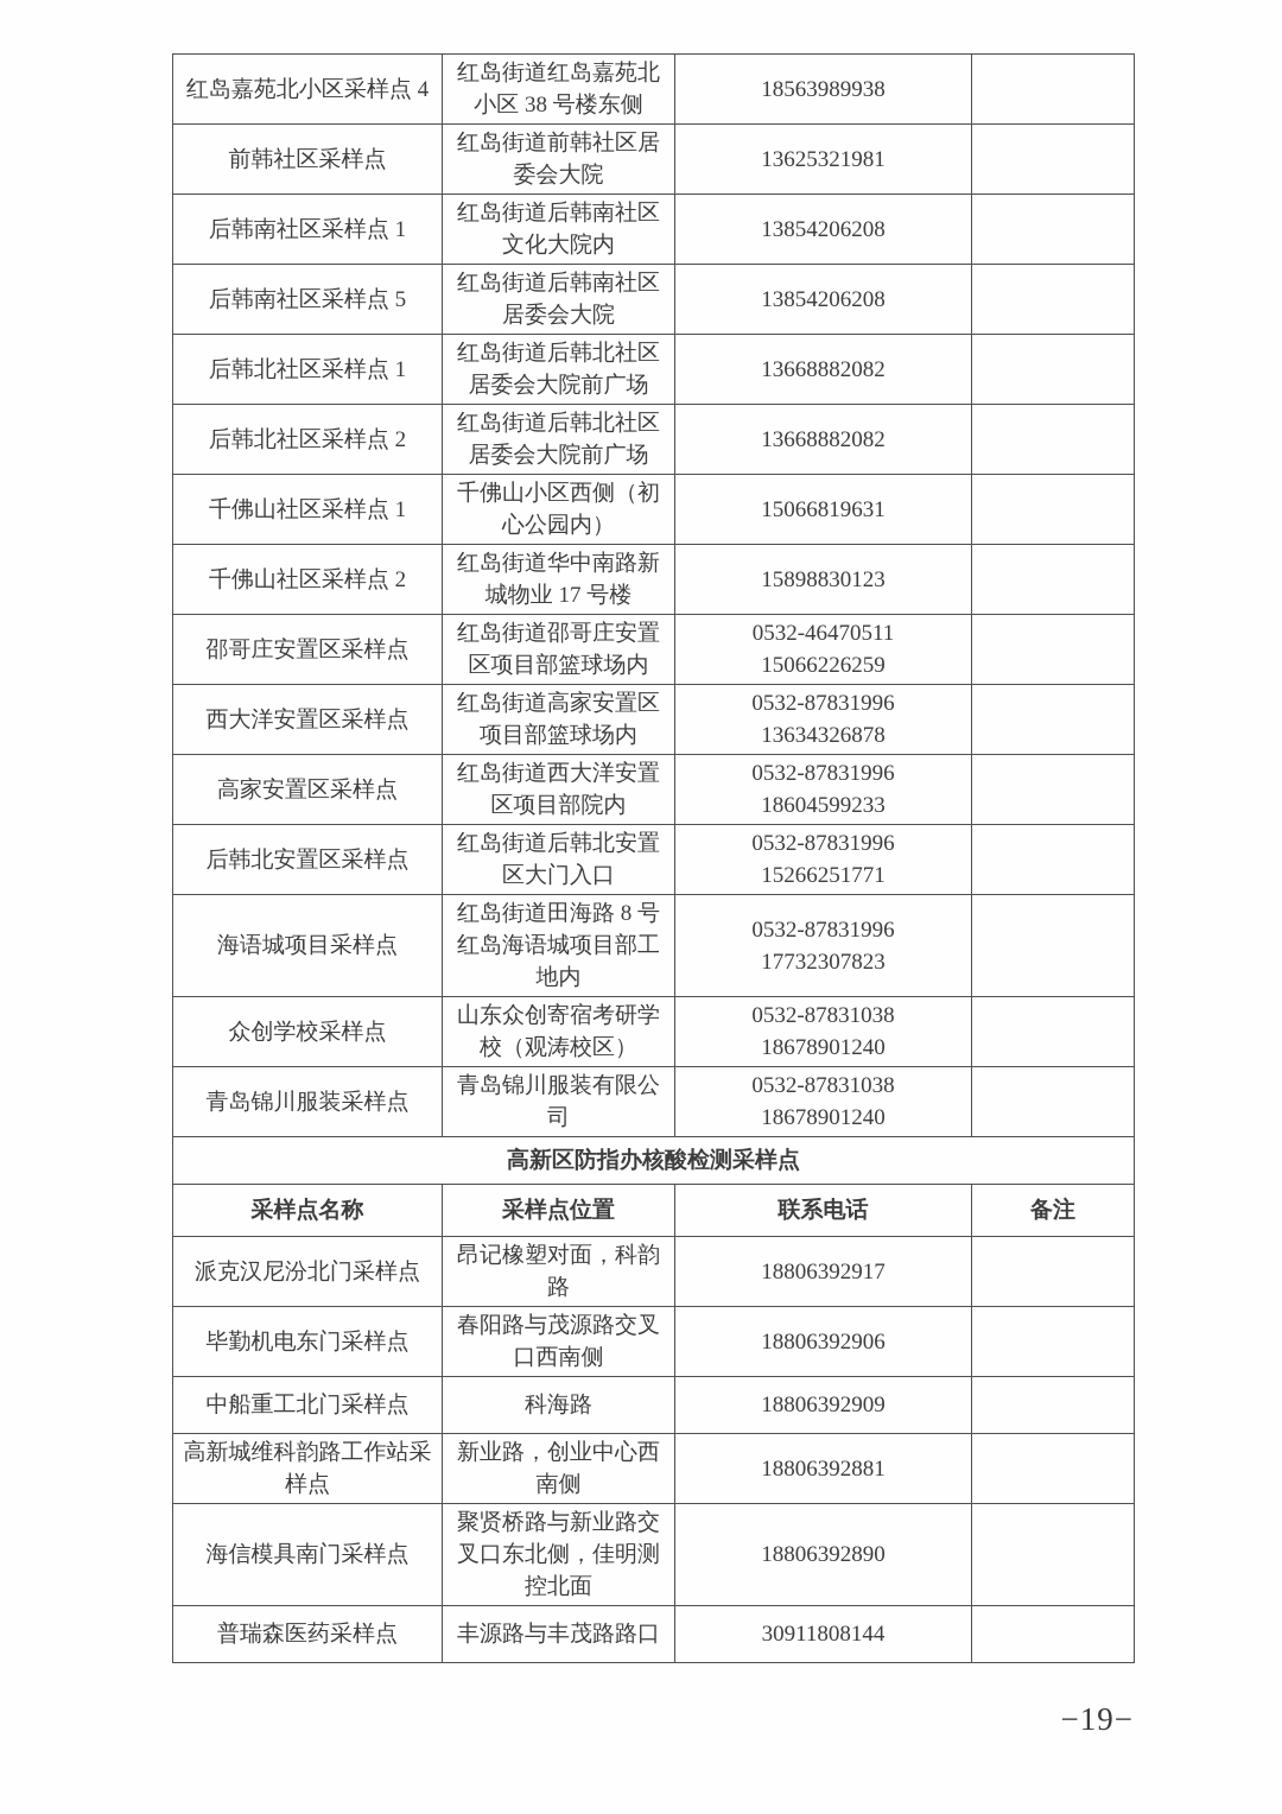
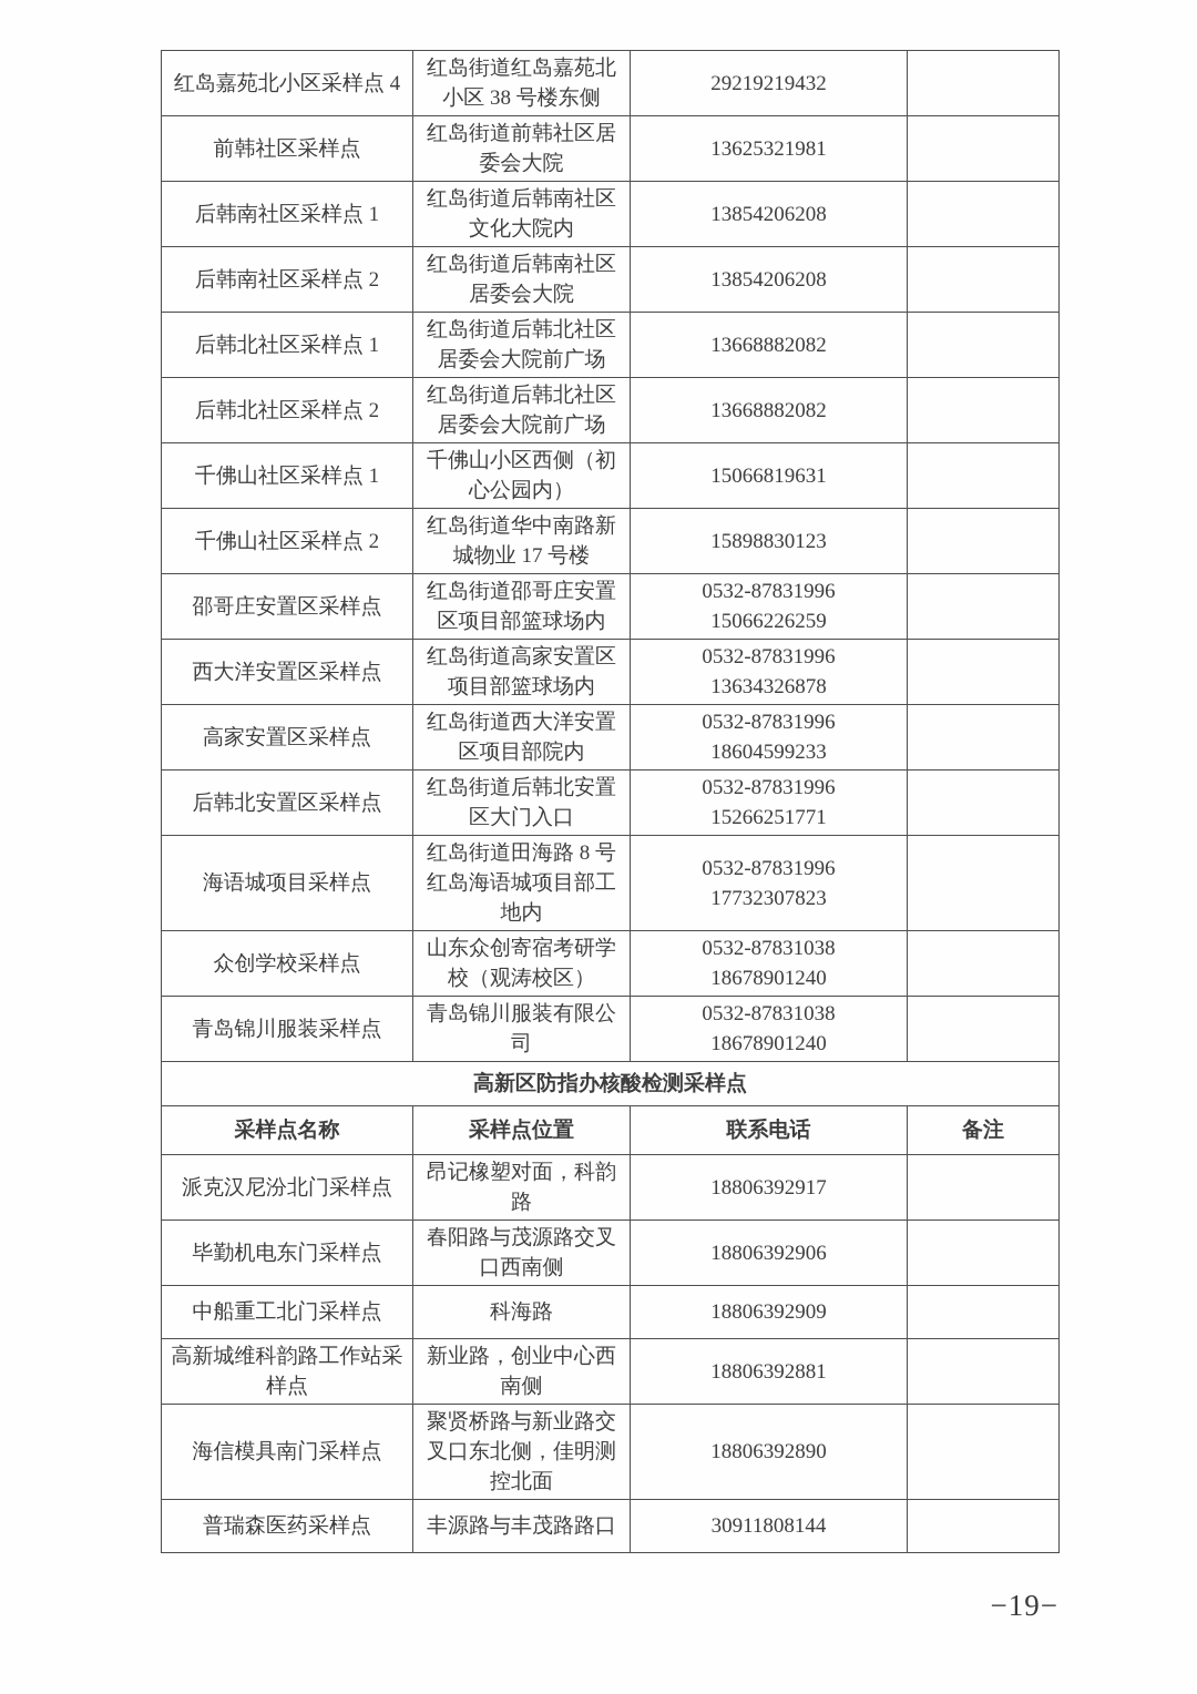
- 红岛嘉苑北小区采样点 4	红岛街道红岛嘉苑北小区 38 号楼东侧	18563989938
+ 红岛嘉苑北小区采样点 4	红岛街道红岛嘉苑北小区 38 号楼东侧	29219219432
  前韩社区采样点	红岛街道前韩社区居委会大院	13625321981
  后韩南社区采样点 1	红岛街道后韩南社区文化大院内	13854206208
- 后韩南社区采样点 5	红岛街道后韩南社区居委会大院	13854206208
+ 后韩南社区采样点 2	红岛街道后韩南社区居委会大院	13854206208
  后韩北社区采样点 1	红岛街道后韩北社区居委会大院前广场	13668882082
  后韩北社区采样点 2	红岛街道后韩北社区居委会大院前广场	13668882082
  千佛山社区采样点 1	千佛山小区西侧（初心公园内）	15066819631
  千佛山社区采样点 2	红岛街道华中南路新城物业 17 号楼	15898830123
- 邵哥庄安置区采样点	红岛街道邵哥庄安置区项目部篮球场内	0532-46470511 15066226259
+ 邵哥庄安置区采样点	红岛街道邵哥庄安置区项目部篮球场内	0532-87831996 15066226259
  西大洋安置区采样点	红岛街道高家安置区项目部篮球场内	0532-87831996 13634326878
  高家安置区采样点	红岛街道西大洋安置区项目部院内	0532-87831996 18604599233
  后韩北安置区采样点	红岛街道后韩北安置区大门入口	0532-87831996 15266251771
  海语城项目采样点	红岛街道田海路 8 号红岛海语城项目部工地内	0532-87831996 17732307823
  众创学校采样点	山东众创寄宿考研学校（观涛校区）	0532-87831038 18678901240
  青岛锦川服装采样点	青岛锦川服装有限公司	0532-87831038 18678901240
  高新区防指办核酸检测采样点
  采样点名称	采样点位置	联系电话	备注
  派克汉尼汾北门采样点	昂记橡塑对面，科韵路	18806392917
  毕勤机电东门采样点	春阳路与茂源路交叉口西南侧	18806392906
  中船重工北门采样点	科海路	18806392909
  高新城维科韵路工作站采样点	新业路，创业中心西南侧	18806392881
  海信模具南门采样点	聚贤桥路与新业路交叉口东北侧，佳明测控北面	18806392890
  普瑞森医药采样点	丰源路与丰茂路路口	30911808144
  −19−
